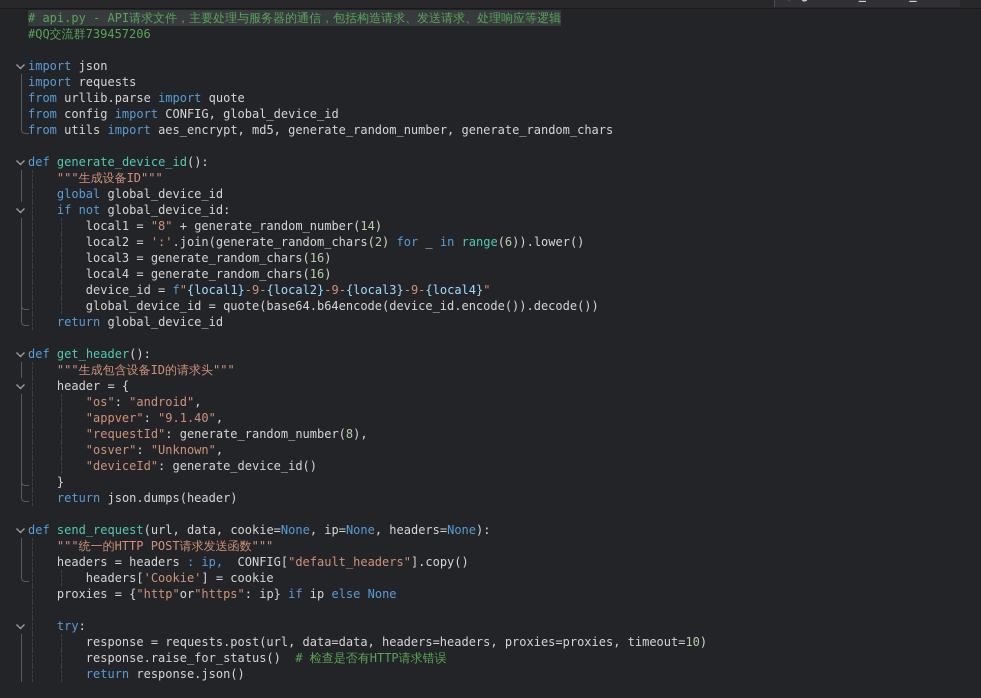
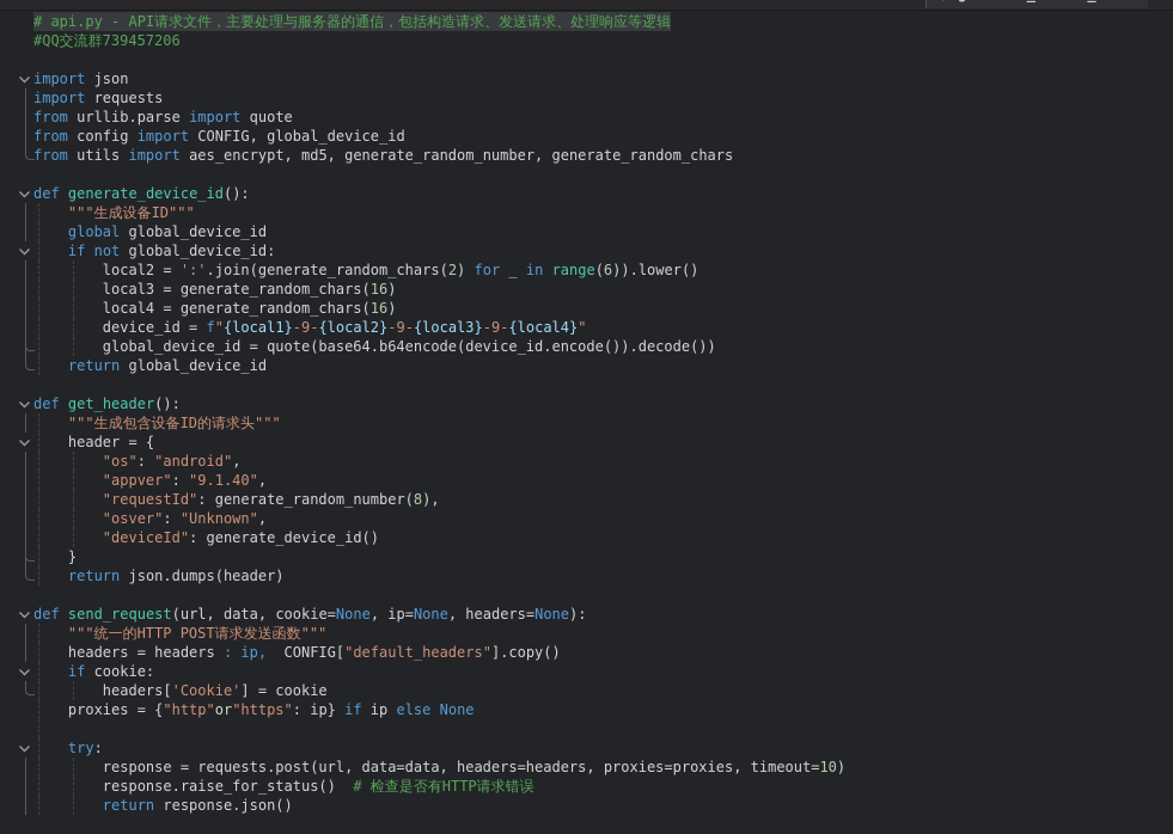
  # api.py - API请求文件，主要处理与服务器的通信，包括构造请求、发送请求、处理响应等逻辑
  #QQ交流群739457206
  import json
  import requests
  from urllib.parse import quote
  from config import CONFIG, global_device_id
  from utils import aes_encrypt, md5, generate_random_number, generate_random_chars
  def generate_device_id():
  """生成设备ID"""
  global global_device_id
  if not global_device_id:
- local1 = "8" + generate_random_number(14)
  local2 = ':'.join(generate_random_chars(2) for _ in range(6)).lower()
  local3 = generate_random_chars(16)
  local4 = generate_random_chars(16)
  device_id = f"{local1}-9-{local2}-9-{local3}-9-{local4}"
  global_device_id = quote(base64.b64encode(device_id.encode()).decode())
  return global_device_id
  def get_header():
  """生成包含设备ID的请求头"""
  header = {
  "os": "android",
  "appver": "9.1.40",
  "requestId": generate_random_number(8),
  "osver": "Unknown",
  "deviceId": generate_device_id()
  }
  return json.dumps(header)
  def send_request(url, data, cookie=None, ip=None, headers=None):
  """统一的HTTP POST请求发送函数"""
  headers = headers : ip, CONFIG["default_headers"].copy()
+ if cookie:
  headers['Cookie'] = cookie
  proxies = {"http"or"https": ip} if ip else None
  try:
  response = requests.post(url, data=data, headers=headers, proxies=proxies, timeout=10)
  response.raise_for_status() # 检查是否有HTTP请求错误
  return response.json()
